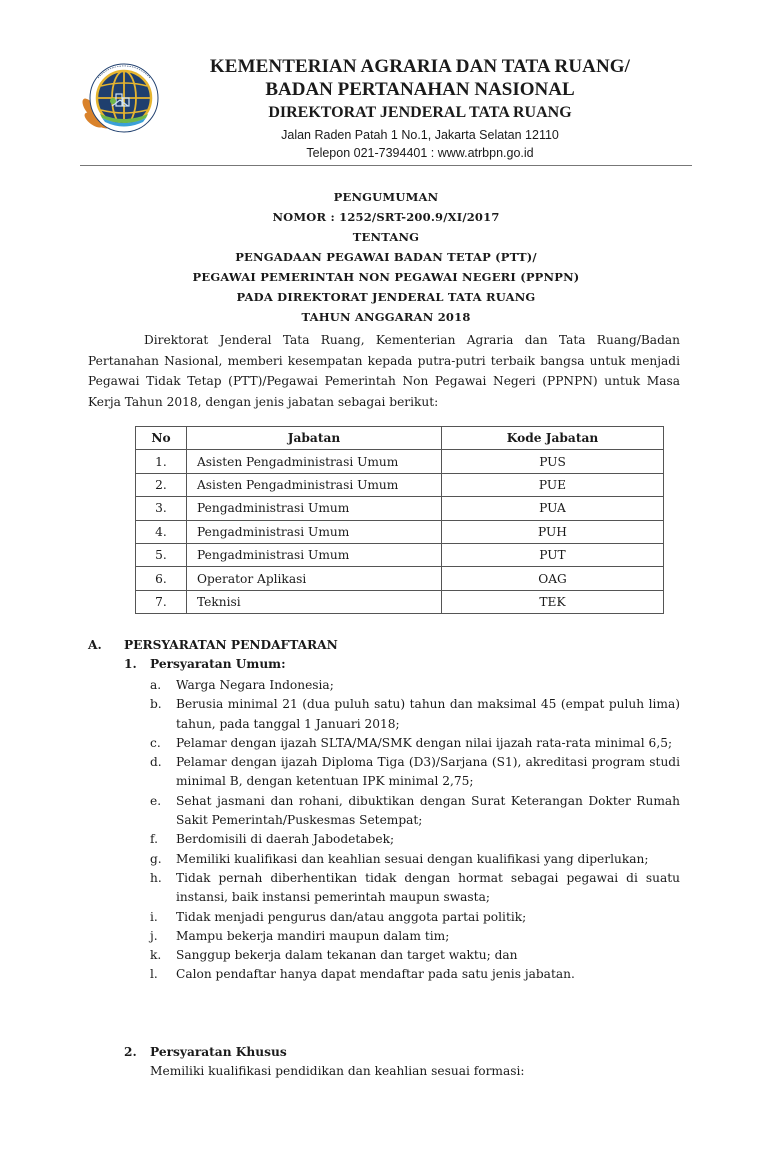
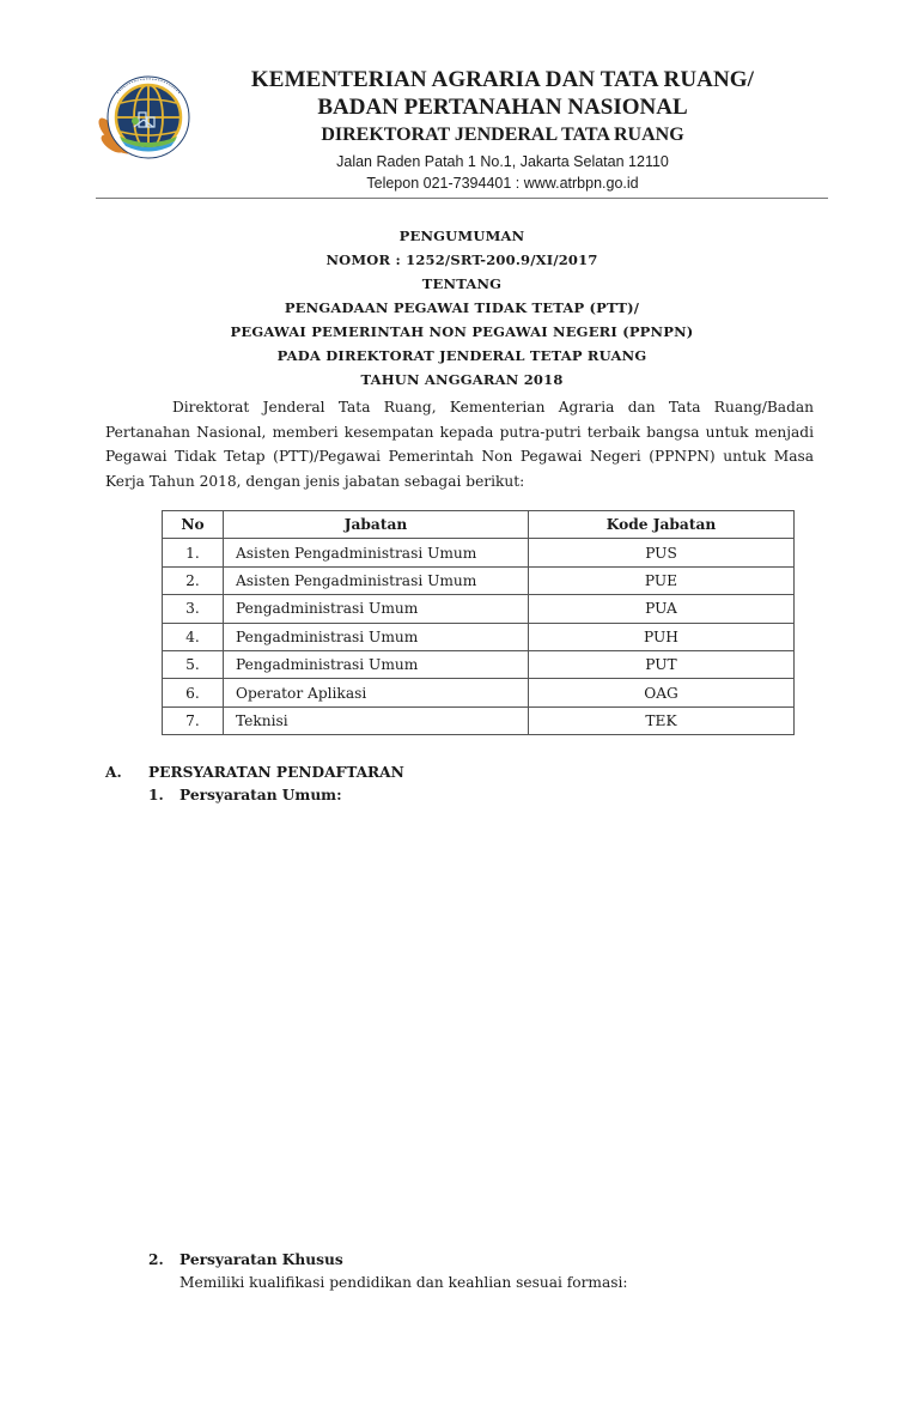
  KEMENTERIAN AGRARIA DAN TATA RUANG/
  BADAN PERTANAHAN NASIONAL
  DIREKTORAT JENDERAL TATA RUANG
  Jalan Raden Patah 1 No.1, Jakarta Selatan 12110
  Telepon 021-7394401 : www.atrbpn.go.id
  PENGUMUMAN
  NOMOR : 1252/SRT-200.9/XI/2017
  TENTANG
- PENGADAAN PEGAWAI BADAN TETAP (PTT)/
+ PENGADAAN PEGAWAI TIDAK TETAP (PTT)/
  PEGAWAI PEMERINTAH NON PEGAWAI NEGERI (PPNPN)
- PADA DIREKTORAT JENDERAL TATA RUANG
+ PADA DIREKTORAT JENDERAL TETAP RUANG
  TAHUN ANGGARAN 2018
  Direktorat Jenderal Tata Ruang, Kementerian Agraria dan Tata Ruang/Badan Pertanahan Nasional, memberi kesempatan kepada putra-putri terbaik bangsa untuk menjadi Pegawai Tidak Tetap (PTT)/Pegawai Pemerintah Non Pegawai Negeri (PPNPN) untuk Masa Kerja Tahun 2018, dengan jenis jabatan sebagai berikut:
  No	Jabatan	Kode Jabatan
  1.	Asisten Pengadministrasi Umum	PUS
  2.	Asisten Pengadministrasi Umum	PUE
  3.	Pengadministrasi Umum	PUA
  4.	Pengadministrasi Umum	PUH
  5.	Pengadministrasi Umum	PUT
  6.	Operator Aplikasi	OAG
  7.	Teknisi	TEK
  A.
  PERSYARATAN PENDAFTARAN
  1.
  Persyaratan Umum:
- a.
- Warga Negara Indonesia;
- b.
- Berusia minimal 21 (dua puluh satu) tahun dan maksimal 45 (empat puluh lima) tahun, pada tanggal 1 Januari 2018;
- c.
- Pelamar dengan ijazah SLTA/MA/SMK dengan nilai ijazah rata-rata minimal 6,5;
- d.
- Pelamar dengan ijazah Diploma Tiga (D3)/Sarjana (S1), akreditasi program studi minimal B, dengan ketentuan IPK minimal 2,75;
- e.
- Sehat jasmani dan rohani, dibuktikan dengan Surat Keterangan Dokter Rumah Sakit Pemerintah/Puskesmas Setempat;
- f.
- Berdomisili di daerah Jabodetabek;
- g.
- Memiliki kualifikasi dan keahlian sesuai dengan kualifikasi yang diperlukan;
- h.
- Tidak pernah diberhentikan tidak dengan hormat sebagai pegawai di suatu instansi, baik instansi pemerintah maupun swasta;
- i.
- Tidak menjadi pengurus dan/atau anggota partai politik;
- j.
- Mampu bekerja mandiri maupun dalam tim;
- k.
- Sanggup bekerja dalam tekanan dan target waktu; dan
- l.
- Calon pendaftar hanya dapat mendaftar pada satu jenis jabatan.
  2.
  Persyaratan Khusus
  Memiliki kualifikasi pendidikan dan keahlian sesuai formasi:
